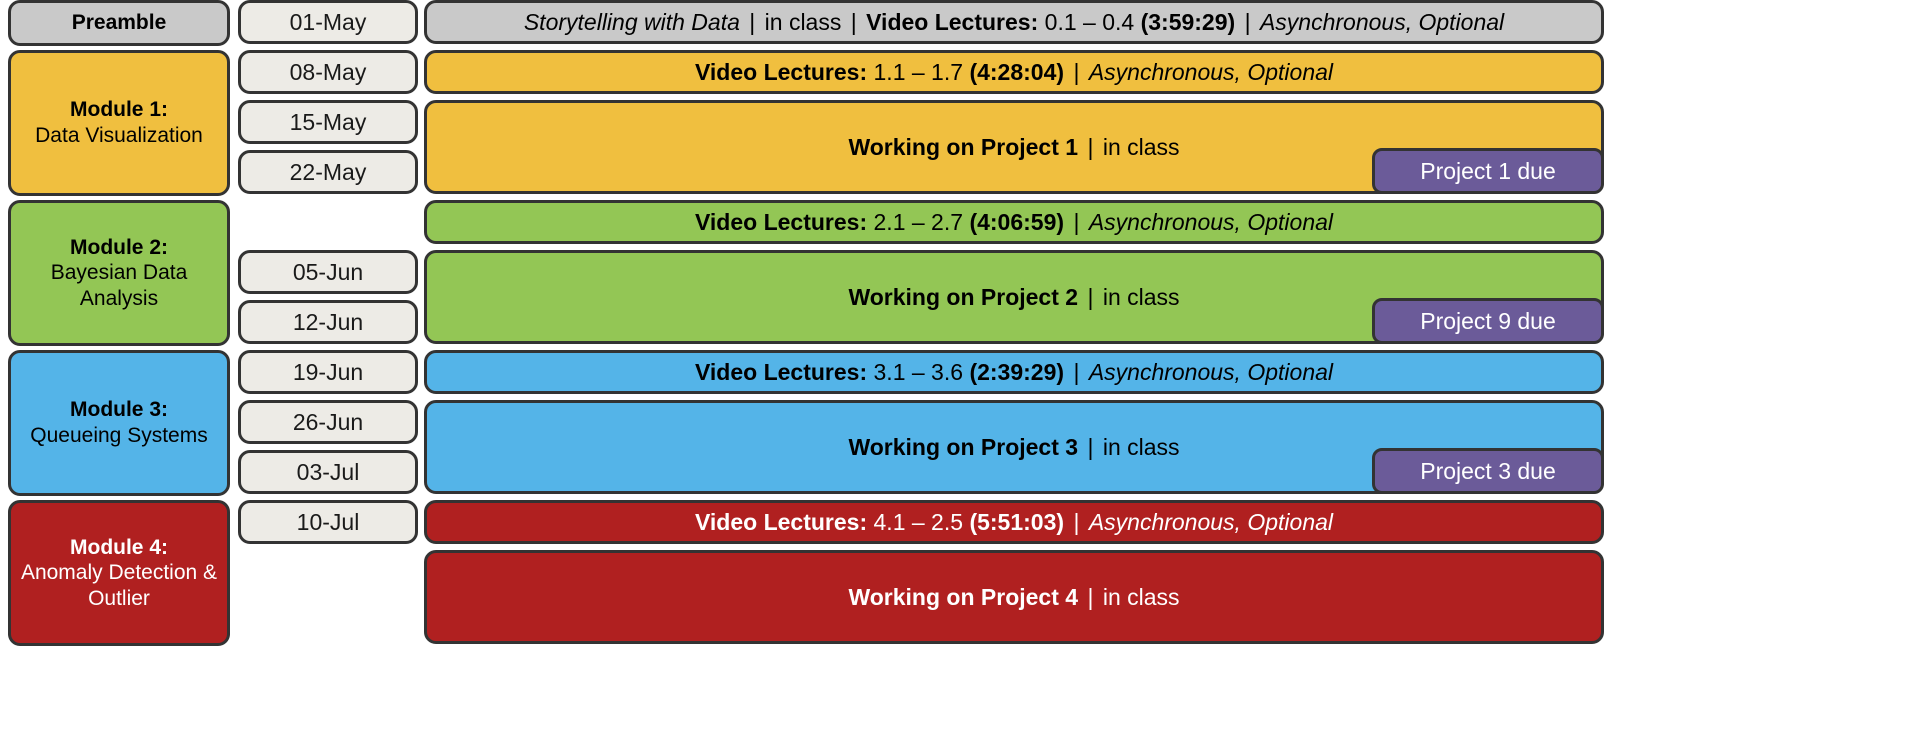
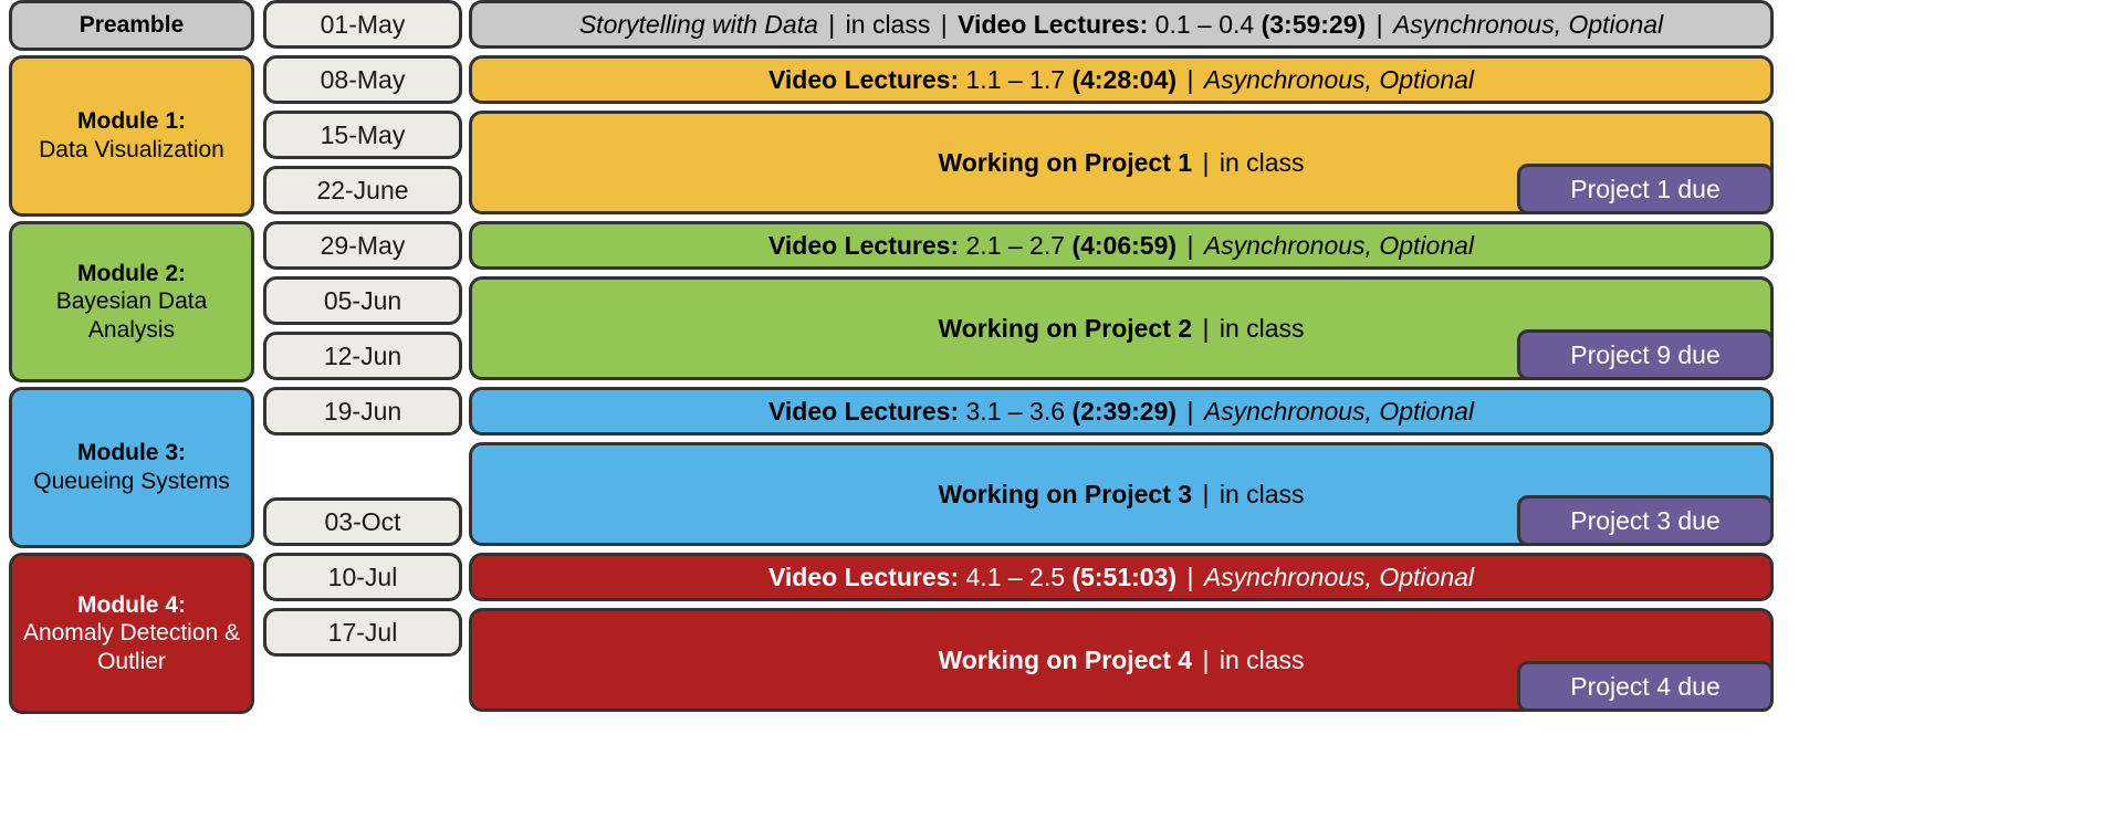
  Preamble
  01-May
  Storytelling with Data | in class | Video Lectures: 0.1 – 0.4 (3:59:29) | Asynchronous, Optional
  Module 1:
  Data Visualization
  08-May
  15-May
- 22-May
+ 22-June
  Video Lectures: 1.1 – 1.7 (4:28:04) | Asynchronous, Optional
  Working on Project 1 | in class
  Project 1 due
  Module 2:
  Bayesian Data Analysis
+ 29-May
  05-Jun
  12-Jun
  Video Lectures: 2.1 – 2.7 (4:06:59) | Asynchronous, Optional
  Working on Project 2 | in class
  Project 9 due
  Module 3:
  Queueing Systems
  19-Jun
- 26-Jun
- 03-Jul
+ 03-Oct
  Video Lectures: 3.1 – 3.6 (2:39:29) | Asynchronous, Optional
  Working on Project 3 | in class
  Project 3 due
  Module 4:
  Anomaly Detection & Outlier
  10-Jul
+ 17-Jul
  Video Lectures: 4.1 – 2.5 (5:51:03) | Asynchronous, Optional
  Working on Project 4 | in class
+ Project 4 due
